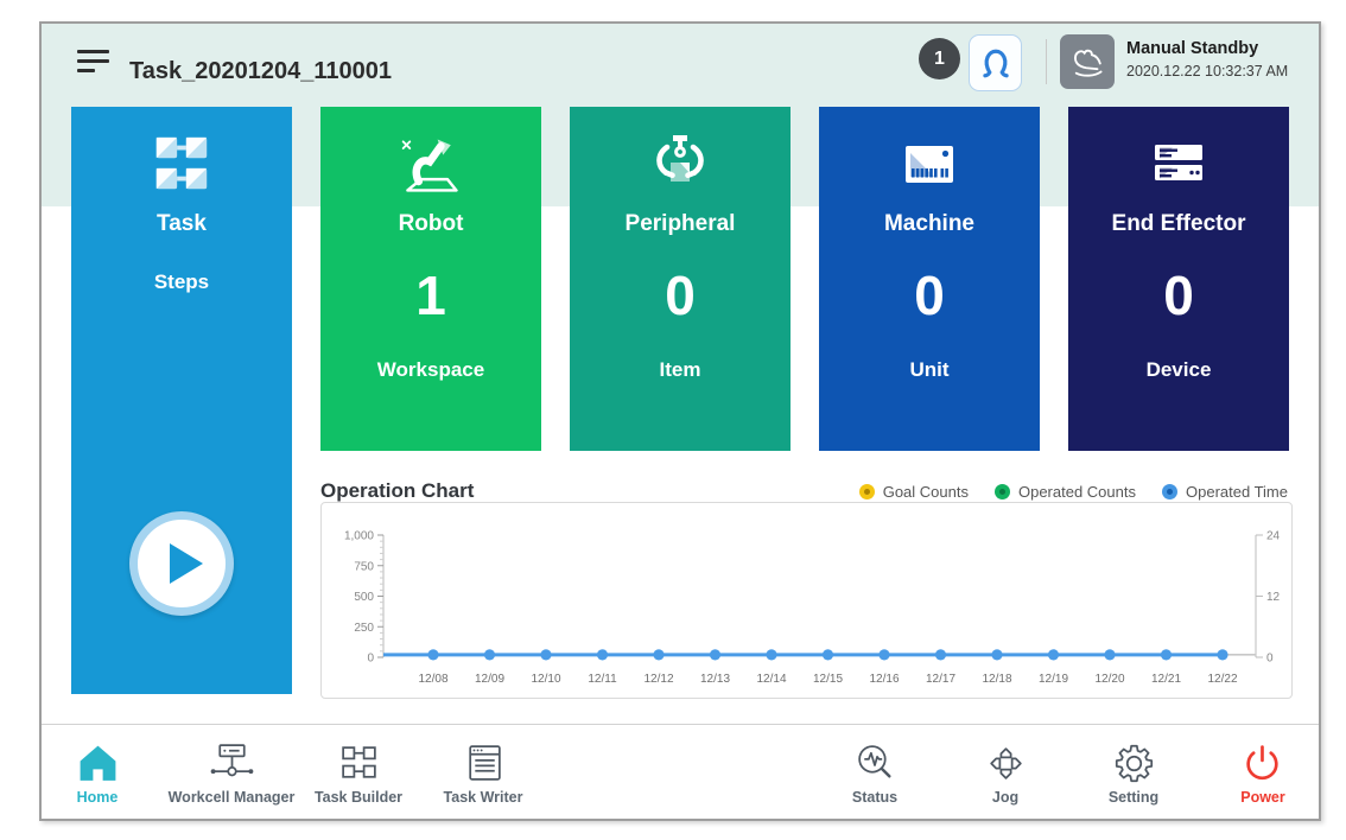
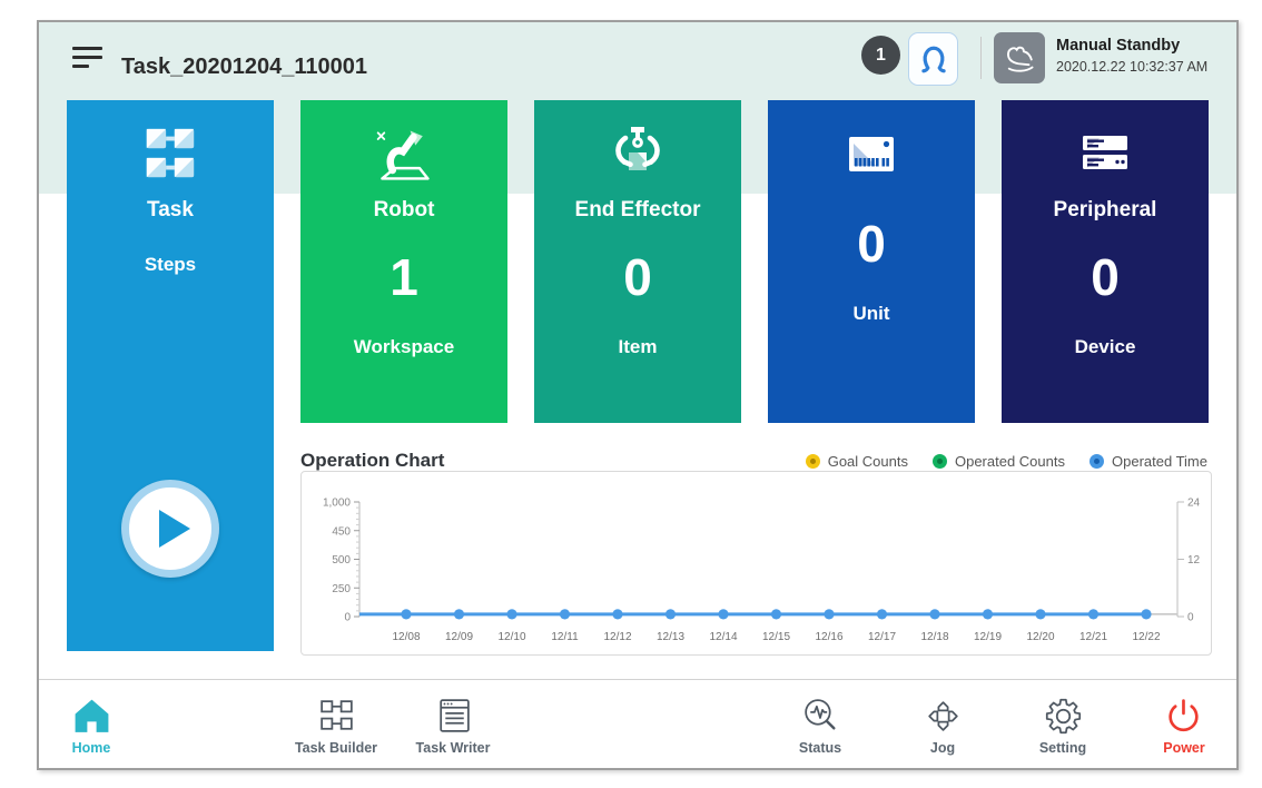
  Task_20201204_110001
  1
  Manual Standby
  2020.12.22 10:32:37 AM
  Task
  Steps
  Robot
  1
  Workspace
- Peripheral
+ End Effector
  0
  Item
- Machine
  0
  Unit
- End Effector
+ Peripheral
  0
  Device
  Operation Chart
  Goal Counts
  Operated Counts
  Operated Time
  0
  250
  500
- 750
+ 450
  1,000
  0
  12
  24
  12/08
  12/09
  12/10
  12/11
  12/12
  12/13
  12/14
  12/15
  12/16
  12/17
  12/18
  12/19
  12/20
  12/21
  12/22
  Home
- Workcell Manager
  Task Builder
  Task Writer
  Status
  Jog
  Setting
  Power
